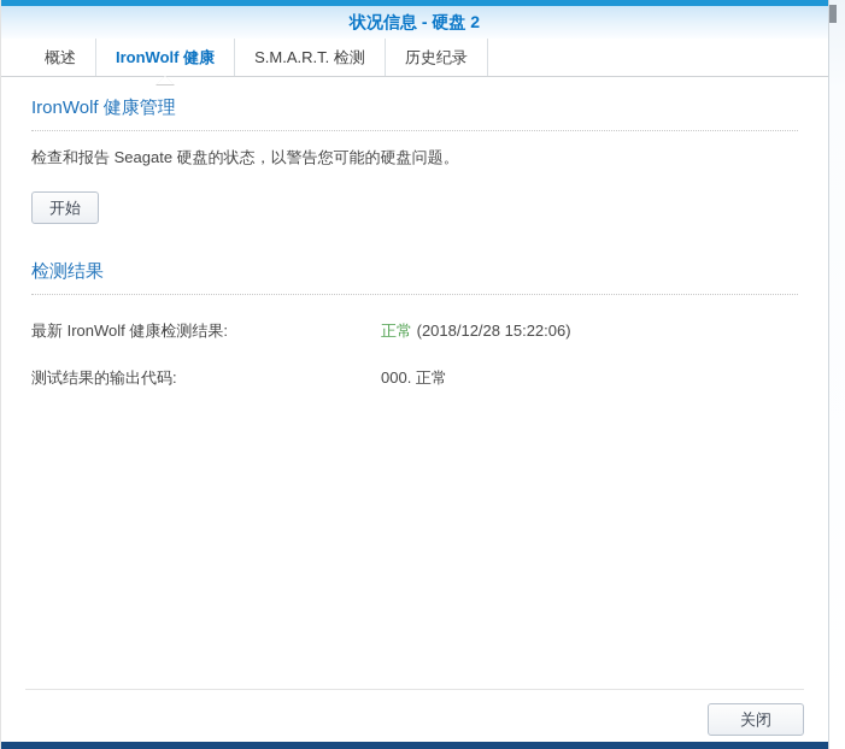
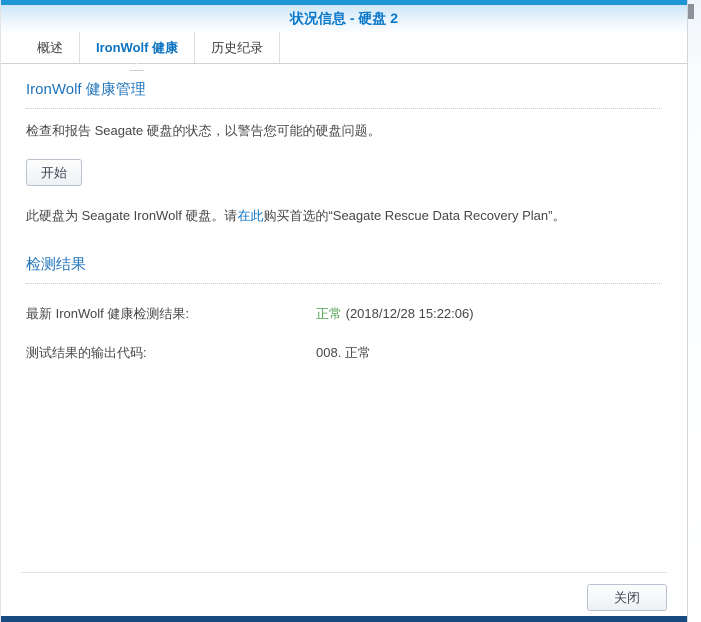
  状况信息 - 硬盘 2
  概述
  IronWolf 健康
- S.M.A.R.T. 检测
  历史纪录
  IronWolf 健康管理
  检查和报告 Seagate 硬盘的状态，以警告您可能的硬盘问题。
  开始
+ 此硬盘为 Seagate IronWolf 硬盘。请在此购买首选的“Seagate Rescue Data Recovery Plan”。
  检测结果
  最新 IronWolf 健康检测结果: 正常 (2018/12/28 15:22:06)
- 测试结果的输出代码: 000. 正常
+ 测试结果的输出代码: 008. 正常
  关闭
